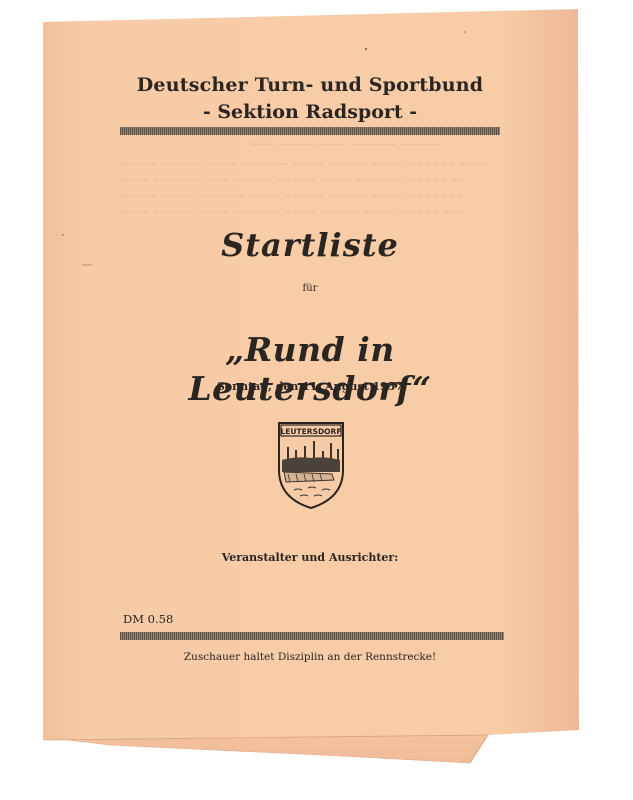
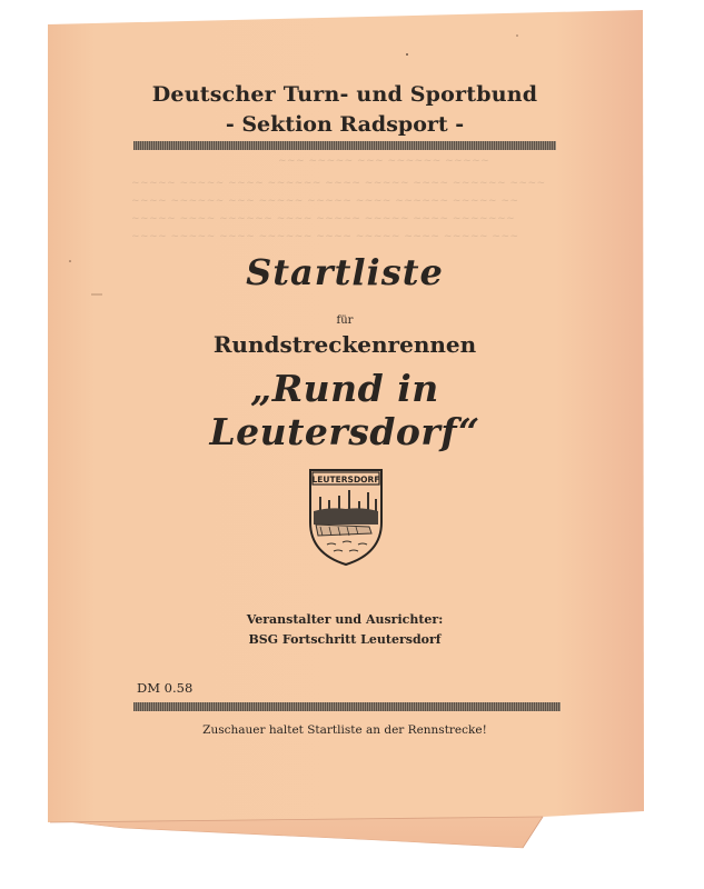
  Deutscher Turn- und Sportbund
  - Sektion Radsport -
  Startliste
  für
+ Rundstreckenrennen
  „Rund in Leutersdorf“
- Sonntag, den 11. August 1957
  LEUTERSDORF
  Veranstalter und Ausrichter:
+ BSG Fortschritt Leutersdorf
  DM 0.58
- Zuschauer haltet Disziplin an der Rennstrecke!
+ Zuschauer haltet Startliste an der Rennstrecke!
